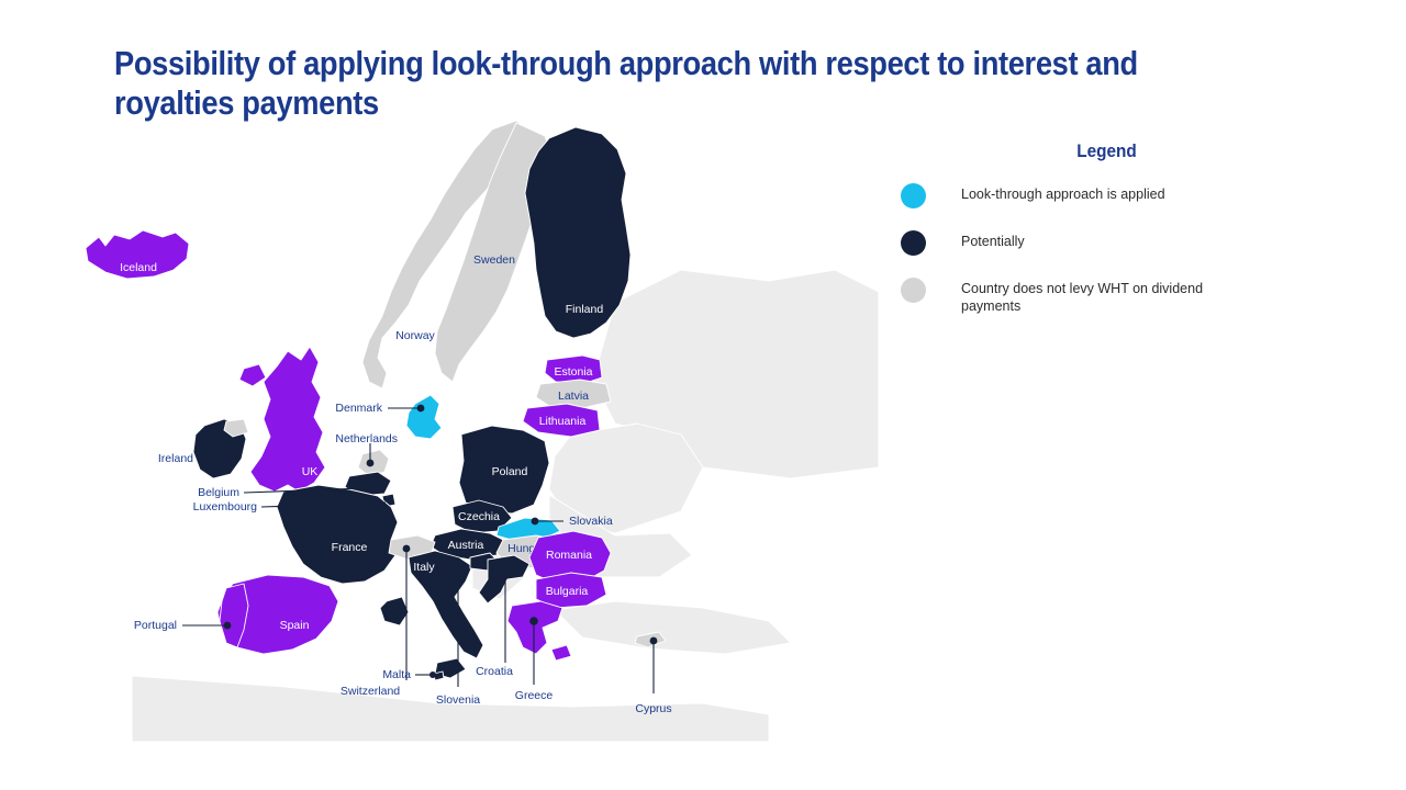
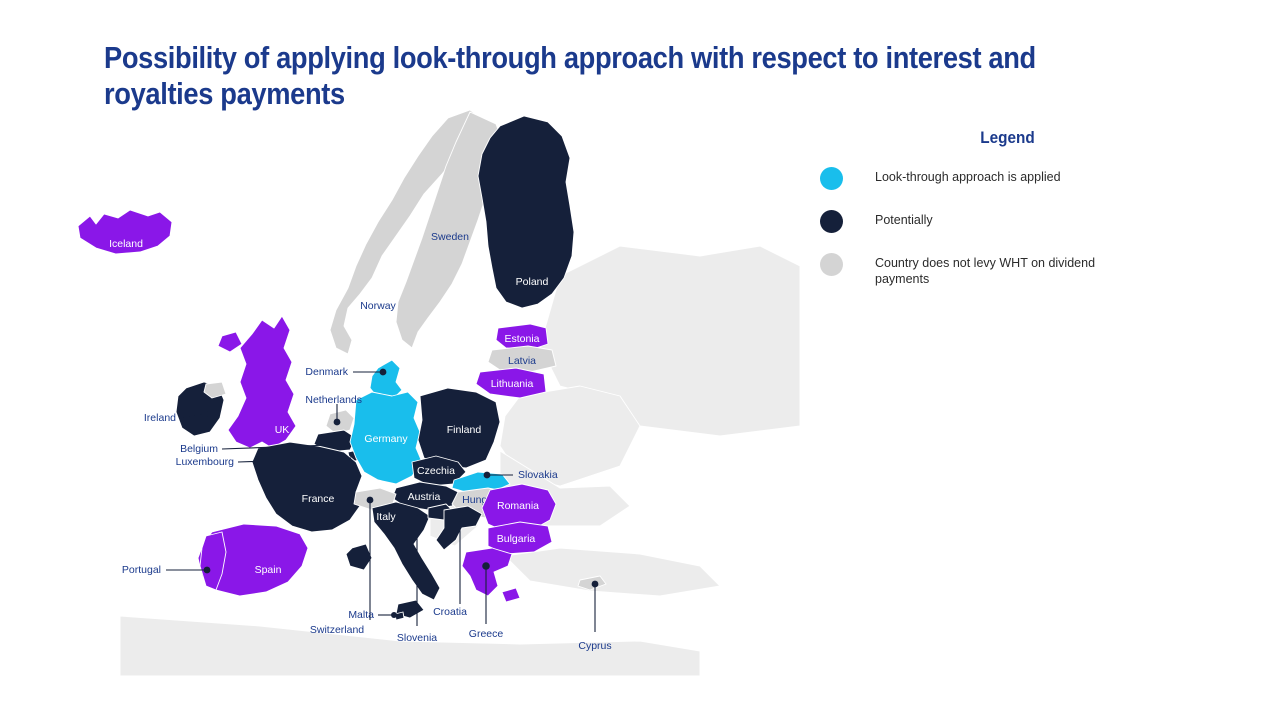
  Possibility of applying look-through approach with respect to interest and royalties payments
  Legend
  Look-through approach is applied
  Potentially
  Country does not levy WHT on dividend payments
  Iceland
  Norway
  Sweden
- Finland
+ Poland
  Estonia
  Latvia
  Lithuania
  UK
+ Germany
- Poland
+ Finland
  Czechia
  Austria
  France
  Italy
  Spain
  Romania
  Bulgaria
  Denmark
  Netherlands
  Ireland
  Belgium
  Luxembourg
  Slovakia
  Portugal
  Switzerland
  Malta
  Slovenia
  Croatia
  Greece
  Cyprus
